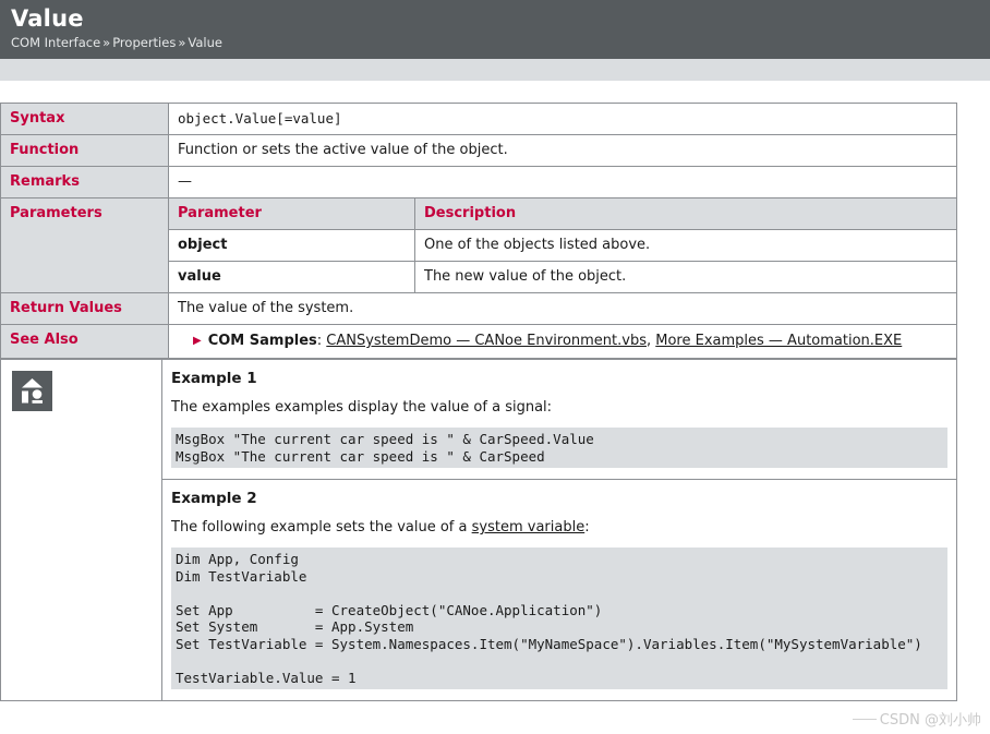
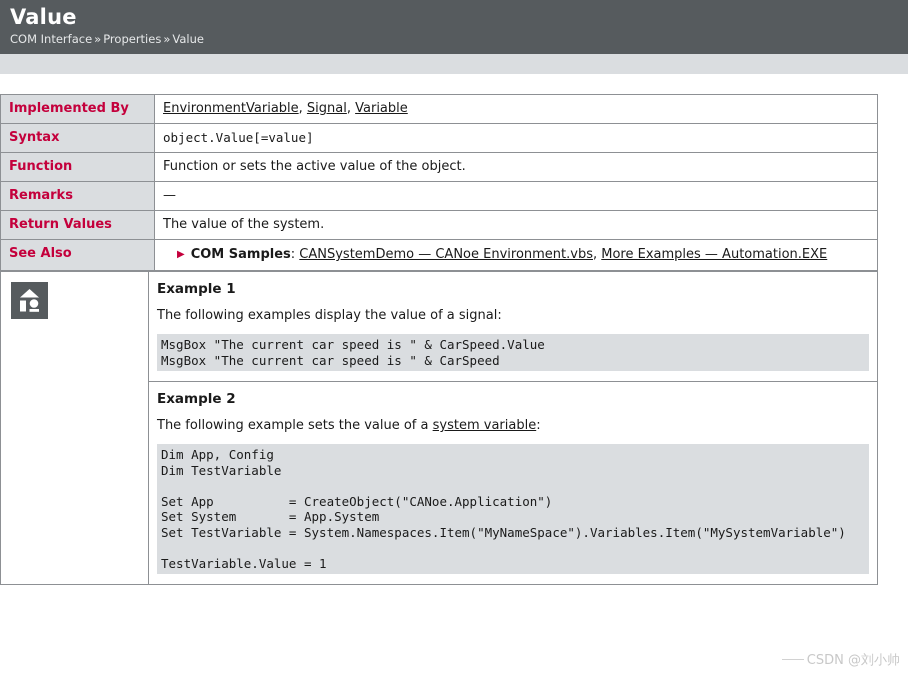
  Value
  COM Interface » Properties » Value
+ Implemented By	EnvironmentVariable, Signal, Variable
  Syntax	object.Value[=value]
  Function	Function or sets the active value of the object.
  Remarks	—
- Parameters
- Parameter	Description
- object	One of the objects listed above.
- value	The new value of the object.
  Return Values	The value of the system.
  See Also	▶ COM Samples: CANSystemDemo — CANoe Environment.vbs, More Examples — Automation.EXE
- 	Example 1 The examples examples display the value of a signal: MsgBox "The current car speed is " & CarSpeed.Value MsgBox "The current car speed is " & CarSpeed
+ 	Example 1 The following examples display the value of a signal: MsgBox "The current car speed is " & CarSpeed.Value MsgBox "The current car speed is " & CarSpeed
  Example 2 The following example sets the value of a system variable: Dim App, Config Dim TestVariable Set App = CreateObject("CANoe.Application") Set System = App.System Set TestVariable = System.Namespaces.Item("MyNameSpace").Variables.Item("MySystemVariable") TestVariable.Value = 1
  CSDN @刘小帅
